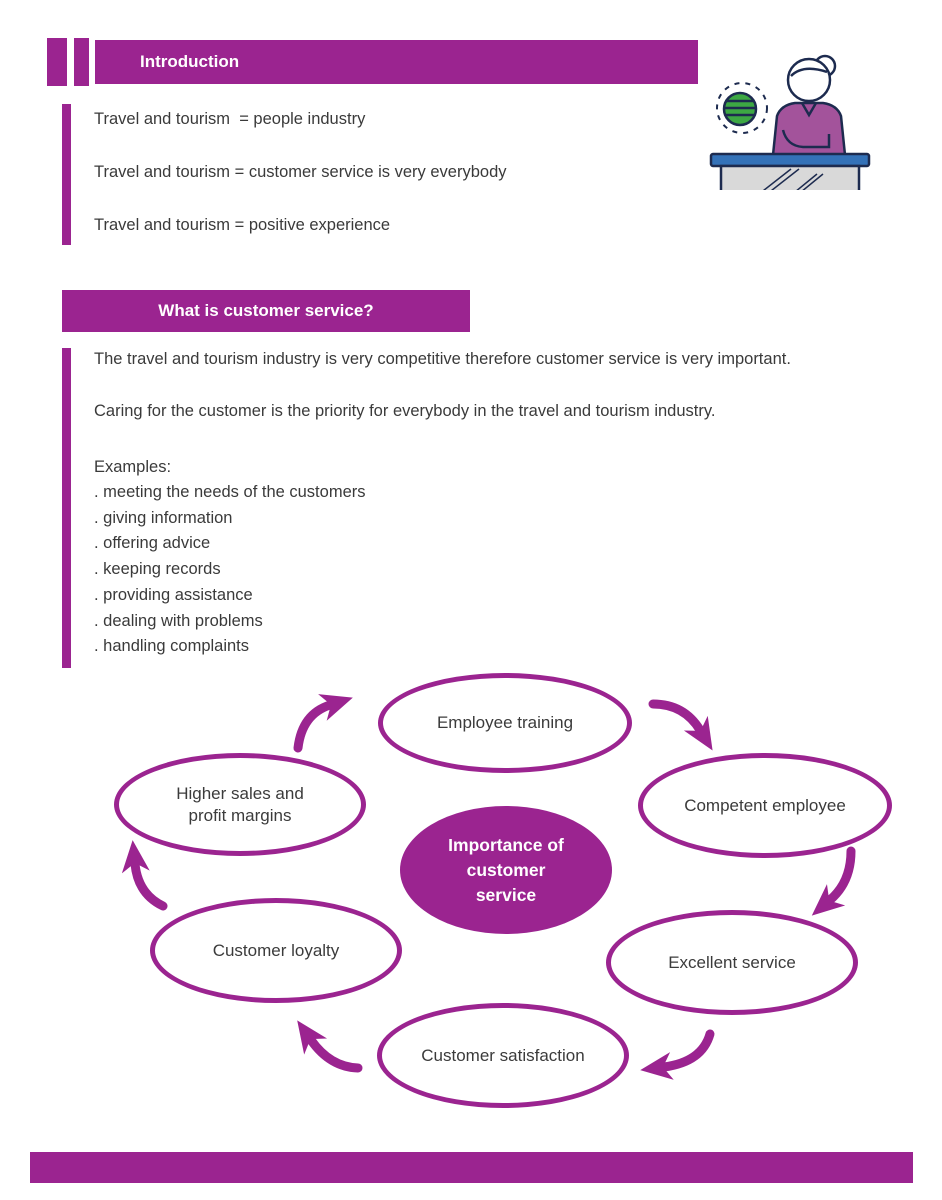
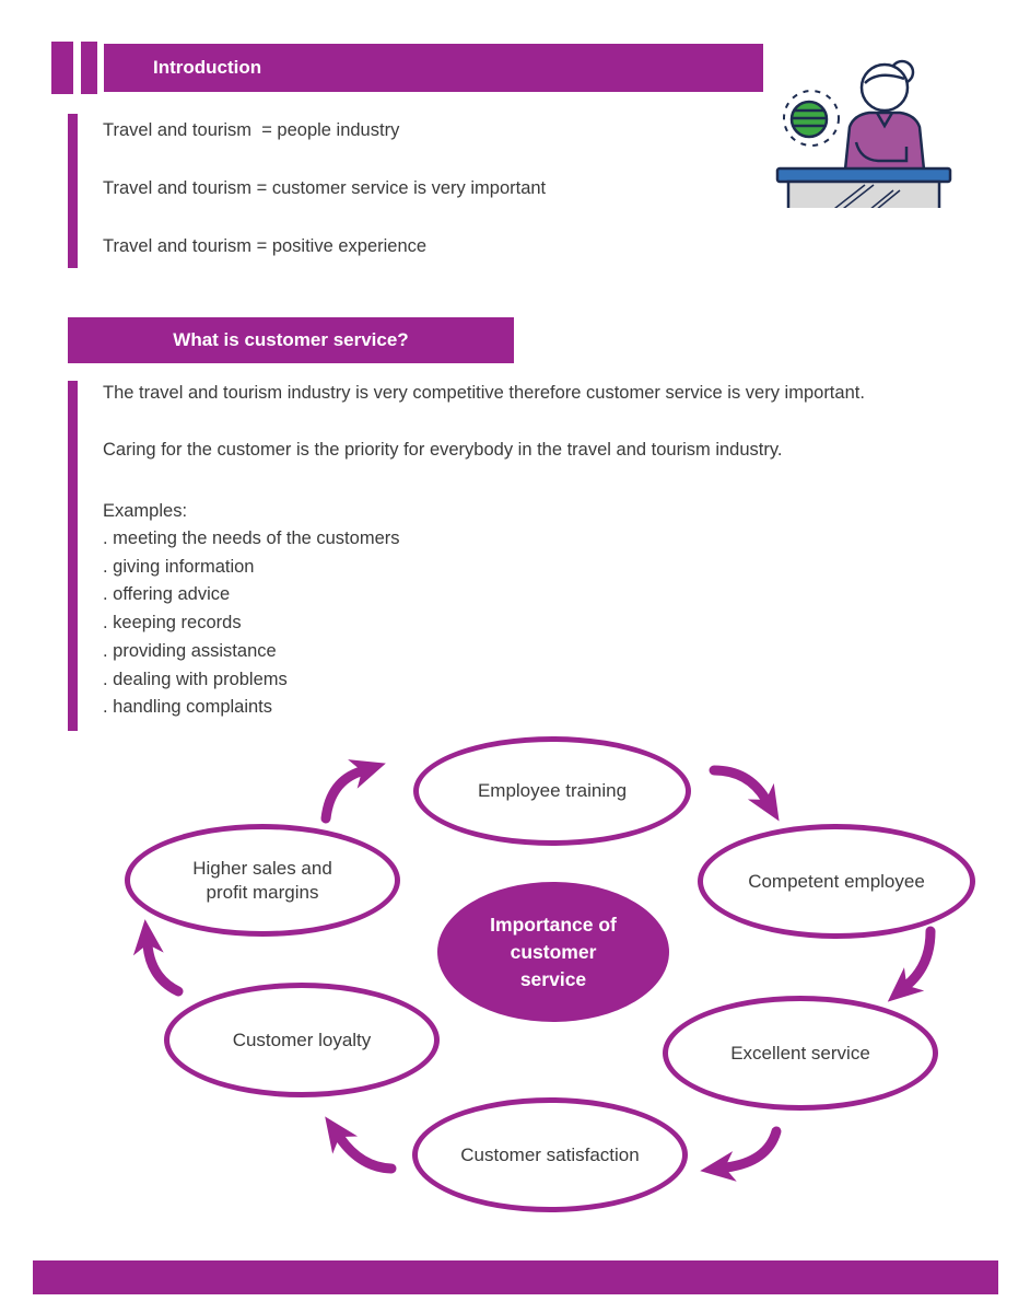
  Introduction
  Travel and tourism = people industry
- Travel and tourism = customer service is very everybody
+ Travel and tourism = customer service is very important
  Travel and tourism = positive experience
  What is customer service?
  The travel and tourism industry is very competitive therefore customer service is very important.
  Caring for the customer is the priority for everybody in the travel and tourism industry.
  Examples:
  . meeting the needs of the customers
  . giving information
  . offering advice
  . keeping records
  . providing assistance
  . dealing with problems
  . handling complaints
  Employee training
  Competent employee
  Excellent service
  Customer satisfaction
  Customer loyalty
  Higher sales and profit margins
  Importance of customer service
